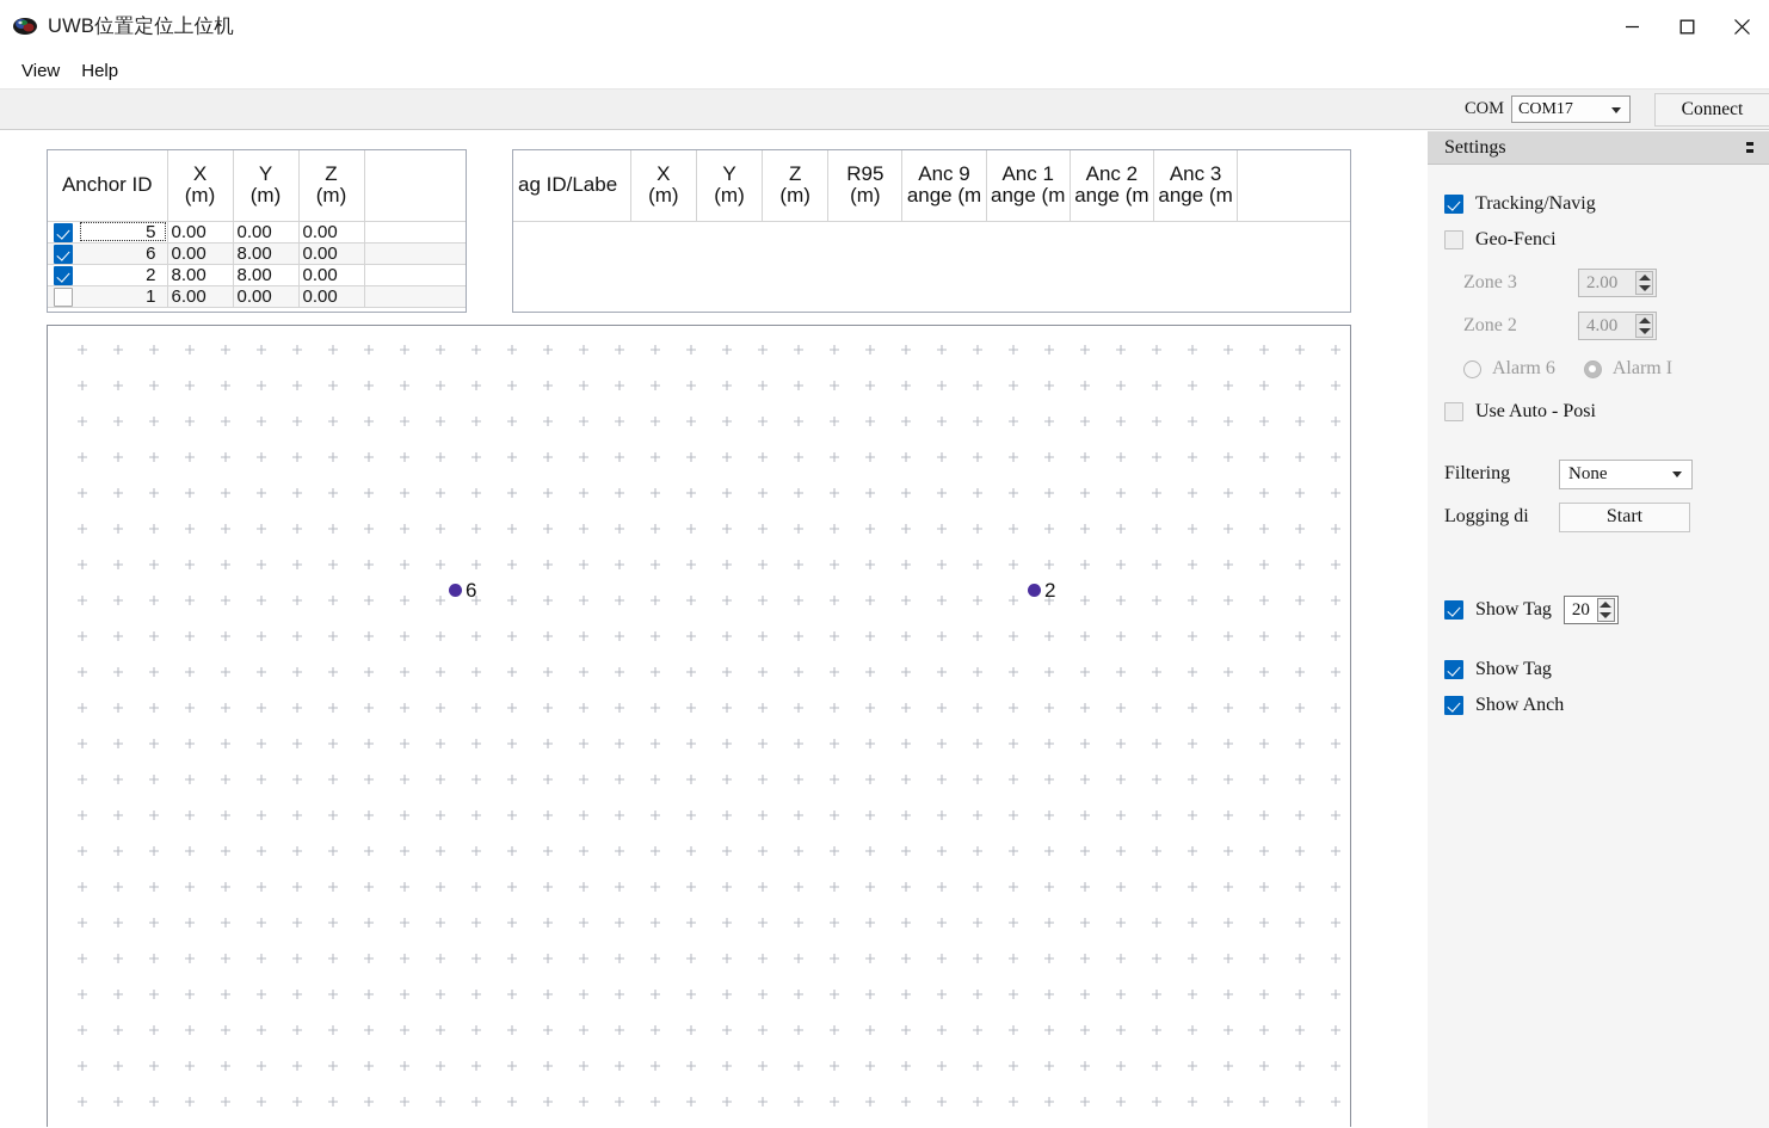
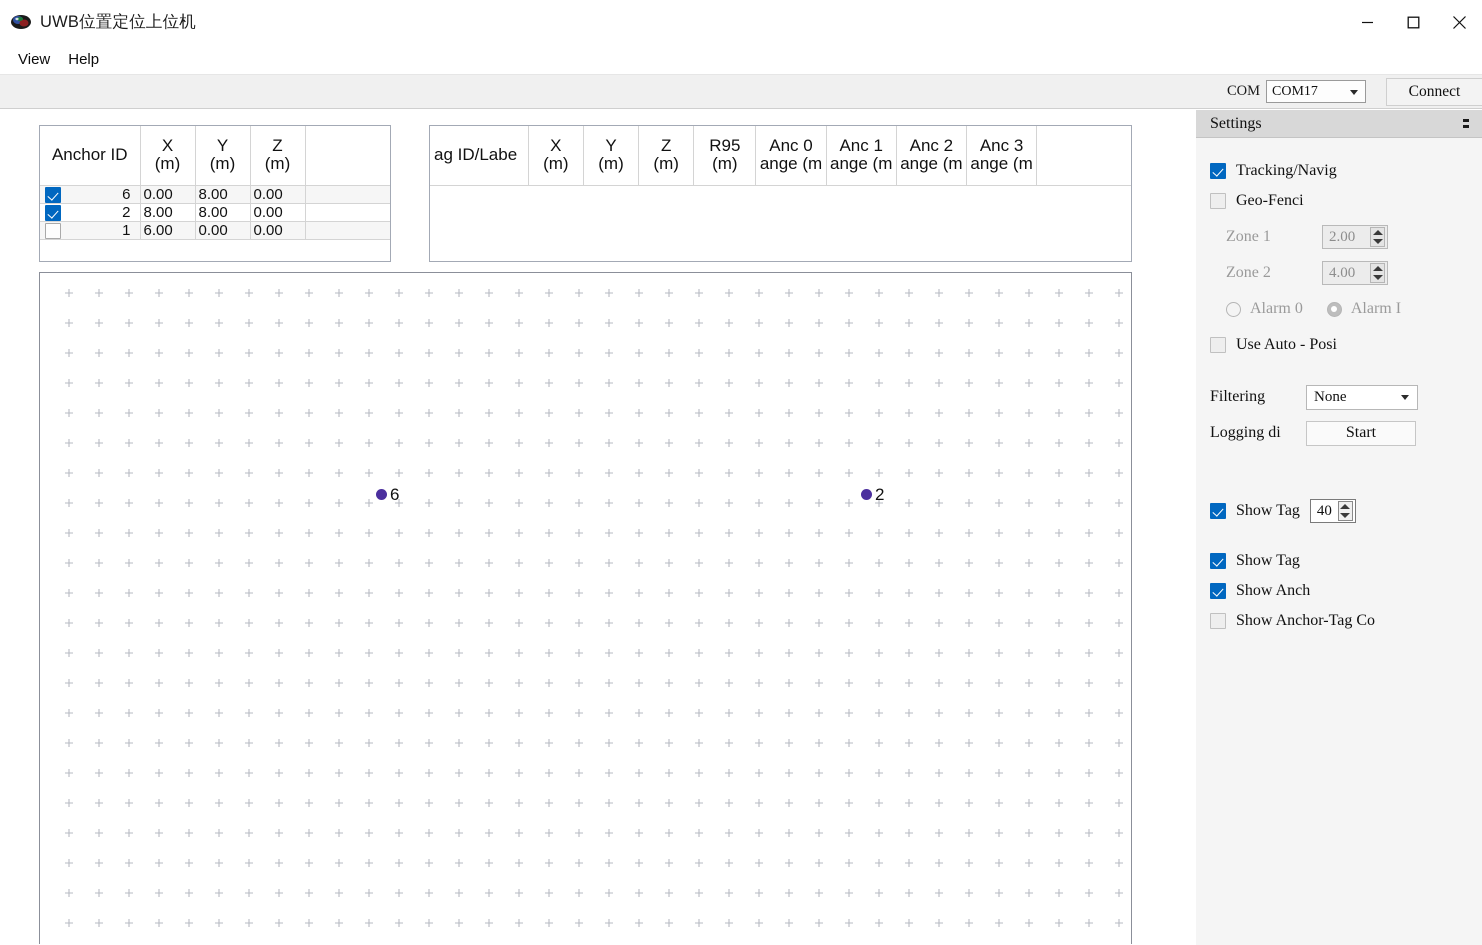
  UWB位置定位上位机
  View
  Help
  COM
  COM17
  Connect
  Anchor ID	X (m)	Y (m)	Z (m)
- 	5	0.00	0.00	0.00
  	6	0.00	8.00	0.00
  	2	8.00	8.00	0.00
  	1	6.00	0.00	0.00
- ag ID/Labe	X(m)	Y(m)	Z(m)	R95(m)	Anc 9ange (m	Anc 1ange (m	Anc 2ange (m	Anc 3ange (m
+ ag ID/Labe	X(m)	Y(m)	Z(m)	R95(m)	Anc 0ange (m	Anc 1ange (m	Anc 2ange (m	Anc 3ange (m
  6
  2
  Settings
  Tracking/Navig
  Geo-Fenci
- Zone 3
+ Zone 1
  2.00
  Zone 2
  4.00
- Alarm 6
+ Alarm 0
  Alarm I
  Use Auto - Posi
  Filtering
  None
  Logging di
  Start
  Show Tag
- 20
+ 40
  Show Tag
  Show Anch
+ Show Anchor-Tag Co
